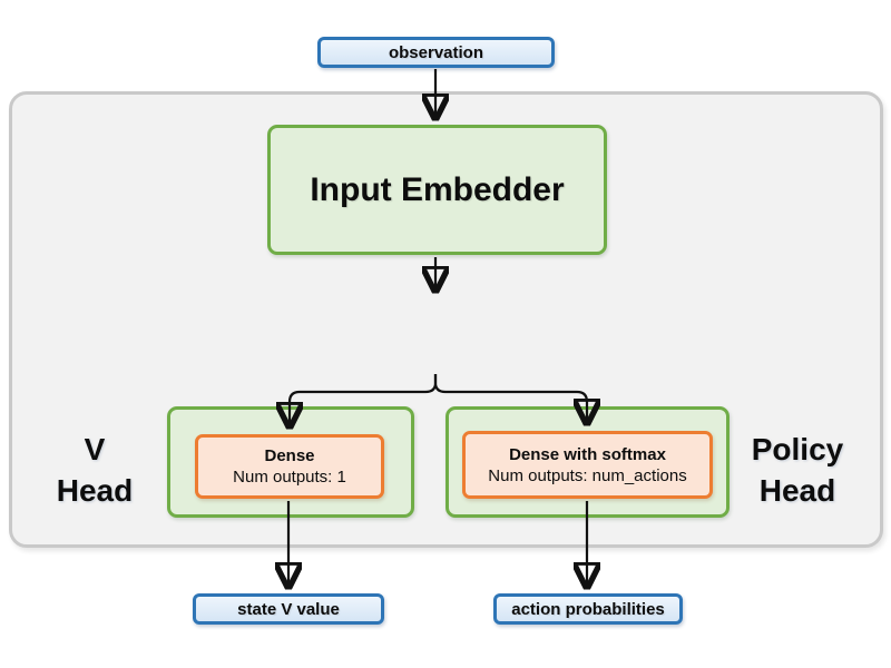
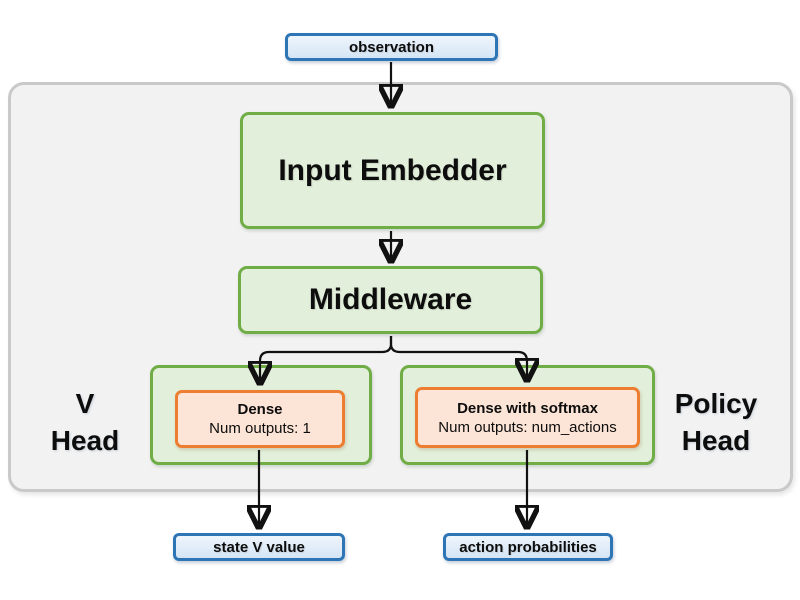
  observation
  Input Embedder
+ Middleware
  Dense
  Num outputs: 1
  Dense with softmax
  Num outputs: num_actions
  V
  Head
  Policy
  Head
  state V value
  action probabilities
